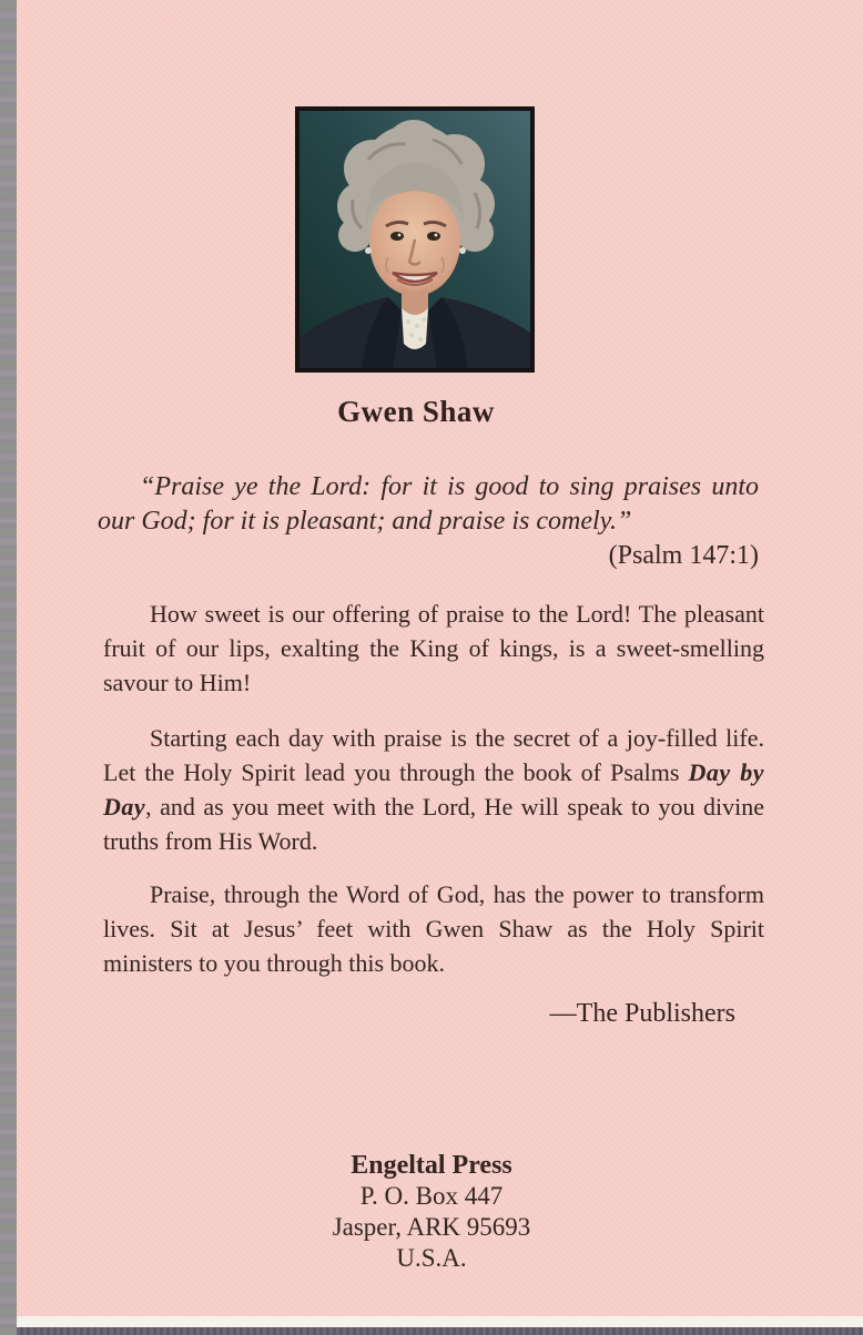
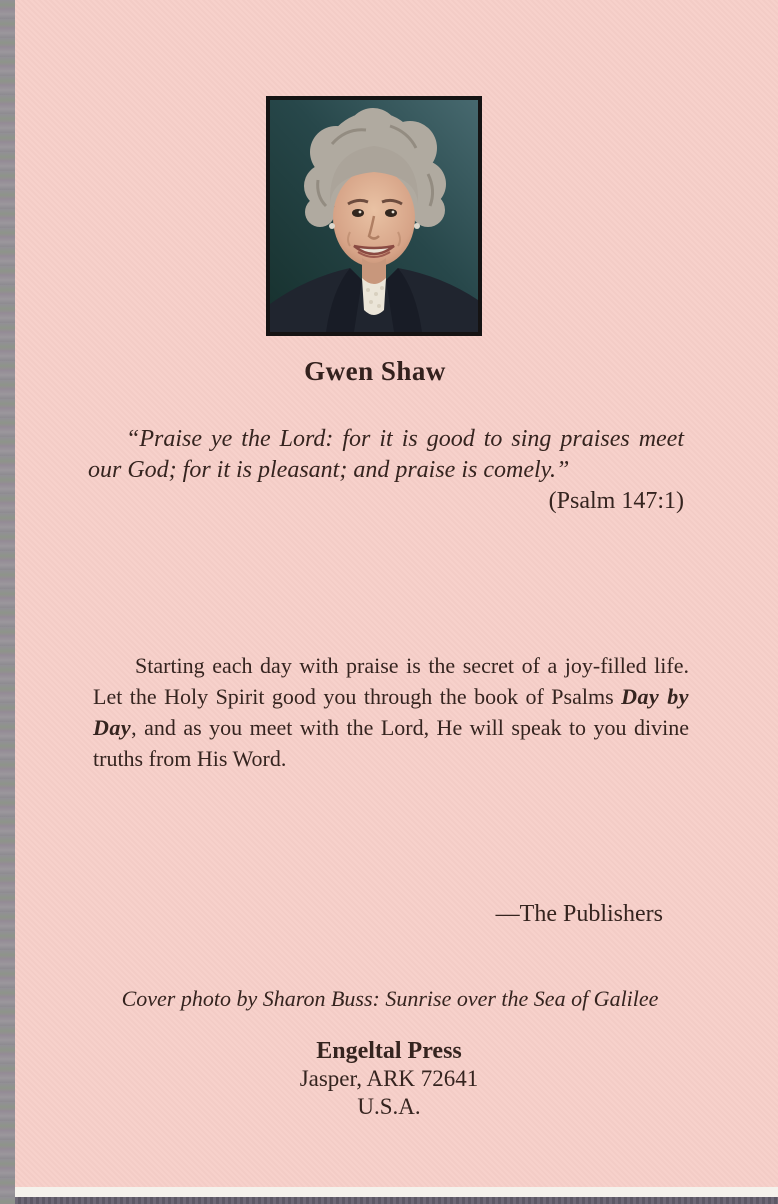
  Gwen Shaw
- “Praise ye the Lord: for it is good to sing praises unto our God; for it is pleasant; and praise is comely.”
+ “Praise ye the Lord: for it is good to sing praises meet our God; for it is pleasant; and praise is comely.”
  (Psalm 147:1)
- How sweet is our offering of praise to the Lord! The pleasant fruit of our lips, exalting the King of kings, is a sweet-smelling savour to Him!
- Starting each day with praise is the secret of a joy-filled life. Let the Holy Spirit lead you through the book of Psalms Day by Day, and as you meet with the Lord, He will speak to you divine truths from His Word.
+ Starting each day with praise is the secret of a joy-filled life. Let the Holy Spirit good you through the book of Psalms Day by Day, and as you meet with the Lord, He will speak to you divine truths from His Word.
- Praise, through the Word of God, has the power to transform lives. Sit at Jesus’ feet with Gwen Shaw as the Holy Spirit ministers to you through this book.
  —The Publishers
+ Cover photo by Sharon Buss: Sunrise over the Sea of Galilee
  Engeltal Press
- P. O. Box 447
- Jasper, ARK 95693
+ Jasper, ARK 72641
  U.S.A.
